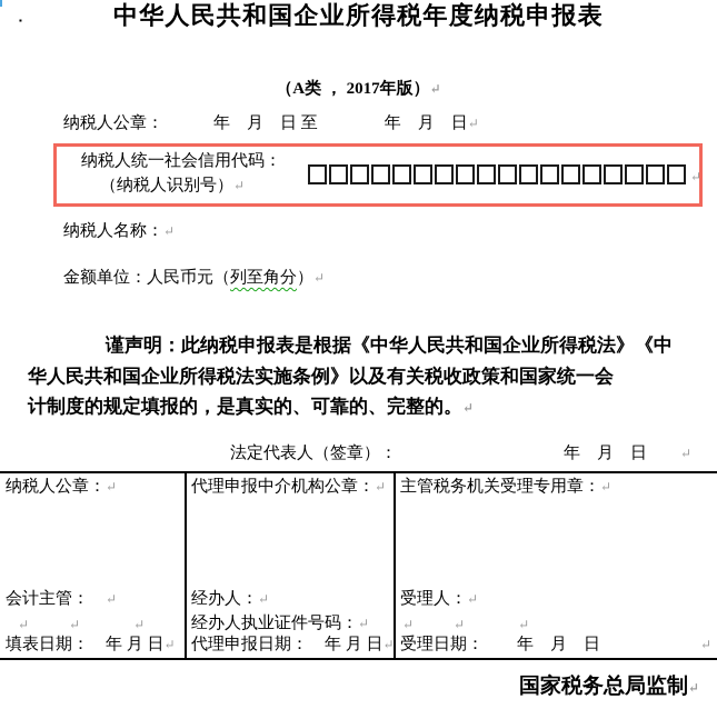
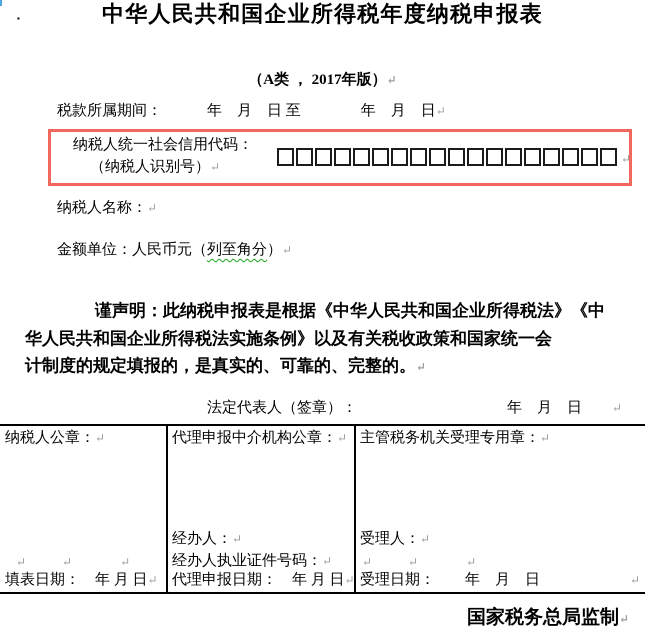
  ▪
  中华人民共和国企业所得税年度纳税申报表
  （A类 ， 2017年版）↵
- 纳税人公章： 年 月 日 至 年 月 日↵
+ 税款所属期间： 年 月 日 至 年 月 日↵
  纳税人统一社会信用代码：
  （纳税人识别号）↵
  ↵
  纳税人名称：↵
  金额单位：人民币元（列至角分）↵
  谨声明：此纳税申报表是根据《中华人民共和国企业所得税法》《中
  华人民共和国企业所得税法实施条例》以及有关税收政策和国家统一会
  计制度的规定填报的，是真实的、可靠的、完整的。↵
  法定代表人（签章）： 年 月 日 ↵
  纳税人公章：↵
- 会计主管： ↵
  ↵ ↵ ↵
  填表日期： 年 月 日↵
  代理申报中介机构公章：↵
  经办人：↵
  经办人执业证件号码：↵
  代理申报日期： 年 月 日↵
  主管税务机关受理专用章：↵
  受理人：↵
  ↵ ↵ ↵
  受理日期： 年 月 日 ↵
  国家税务总局监制↵
